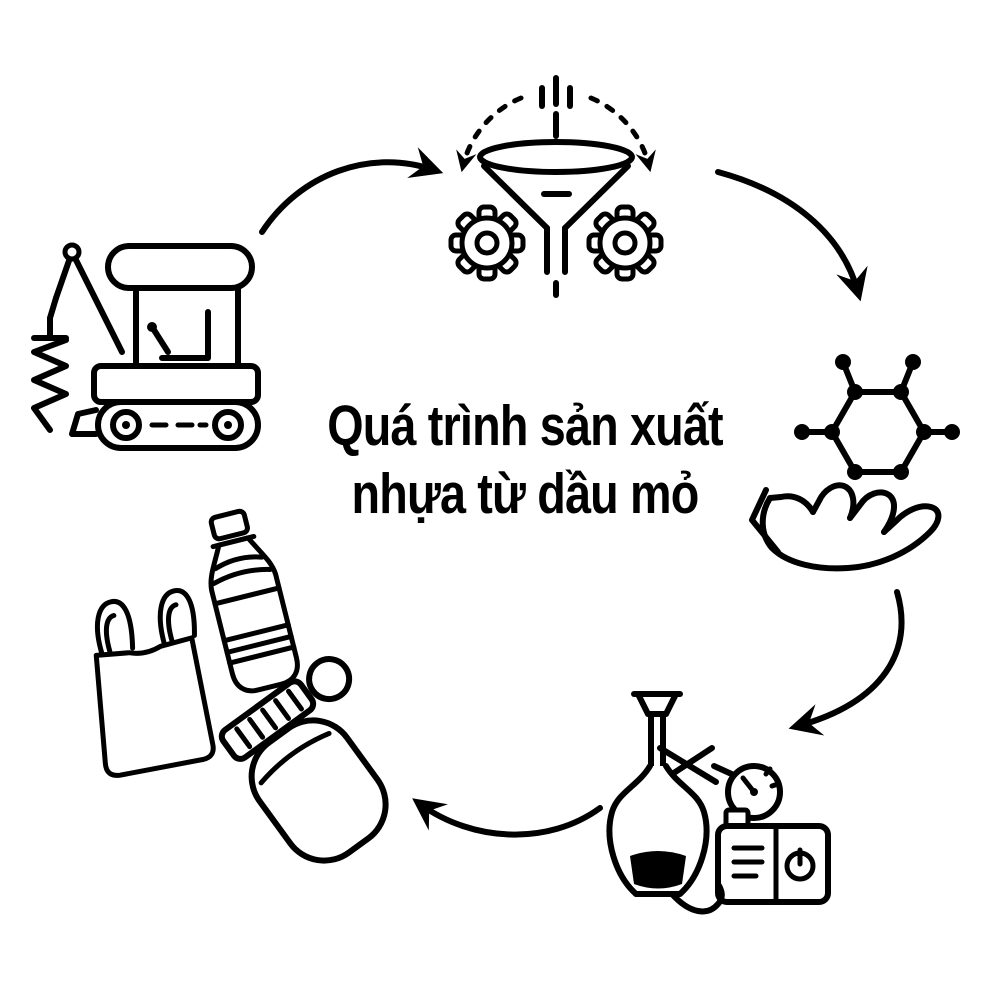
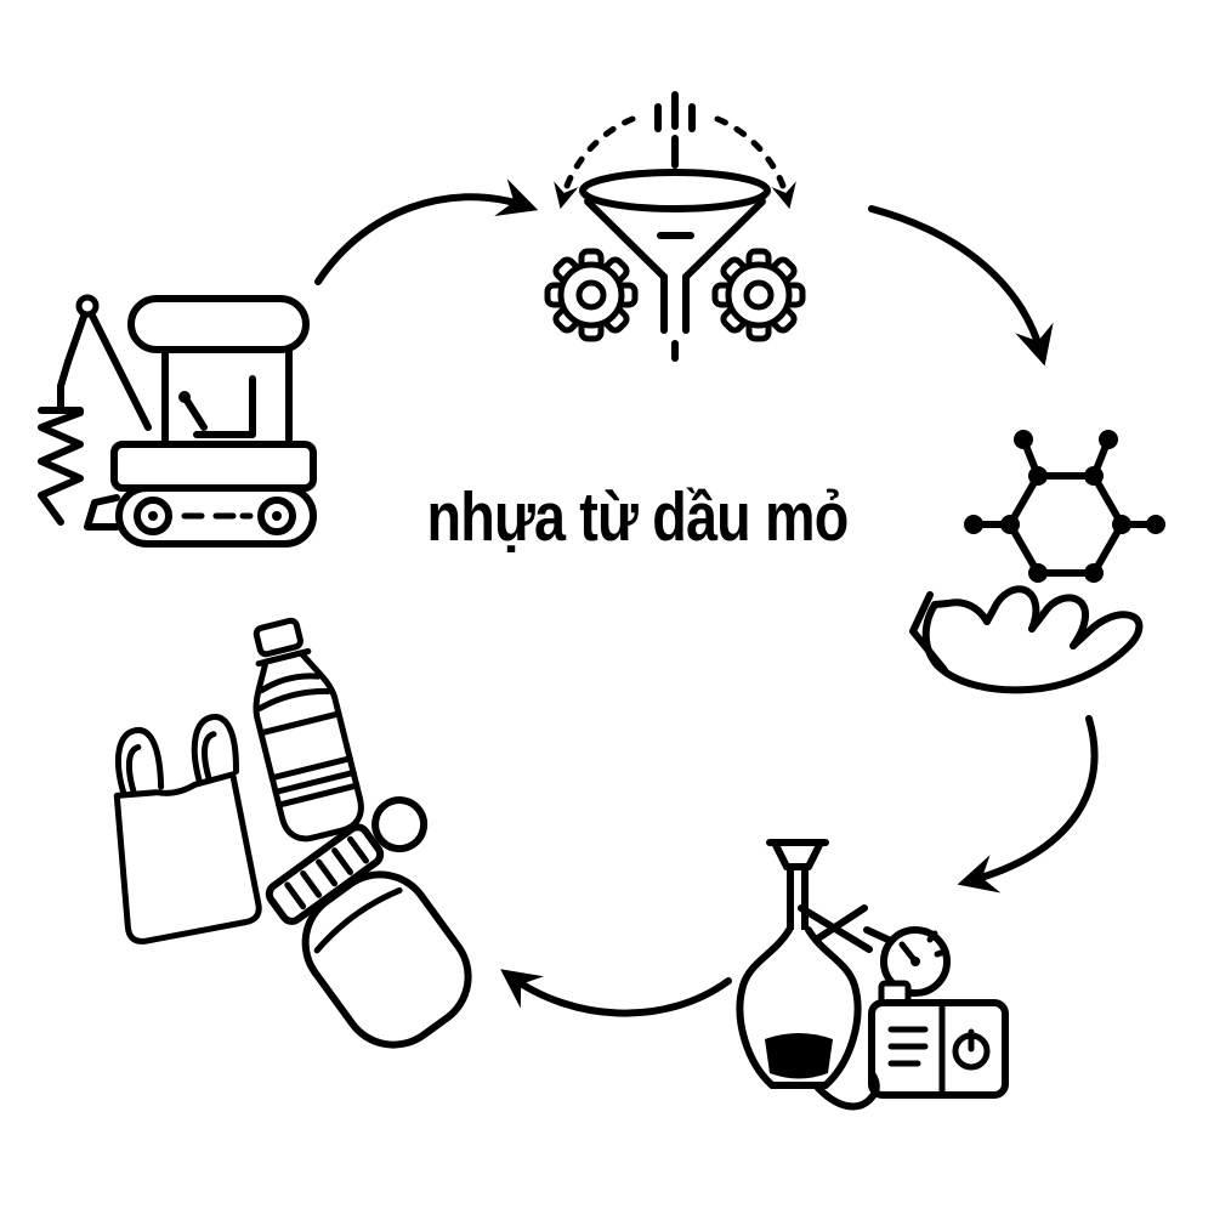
- Quá trình sản xuất
  nhựa từ dầu mỏ
